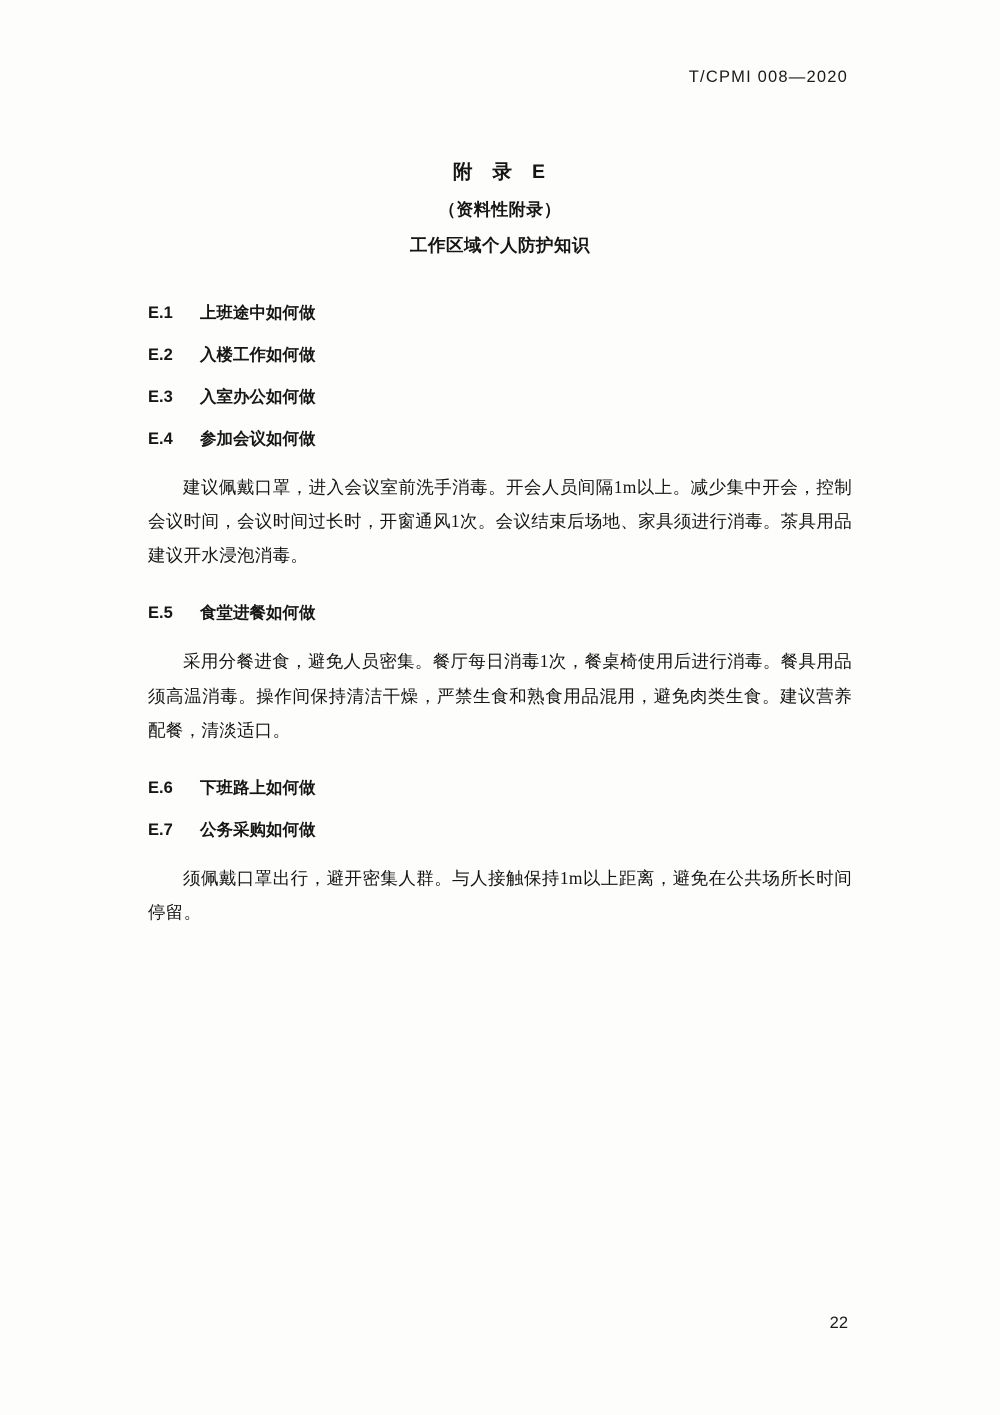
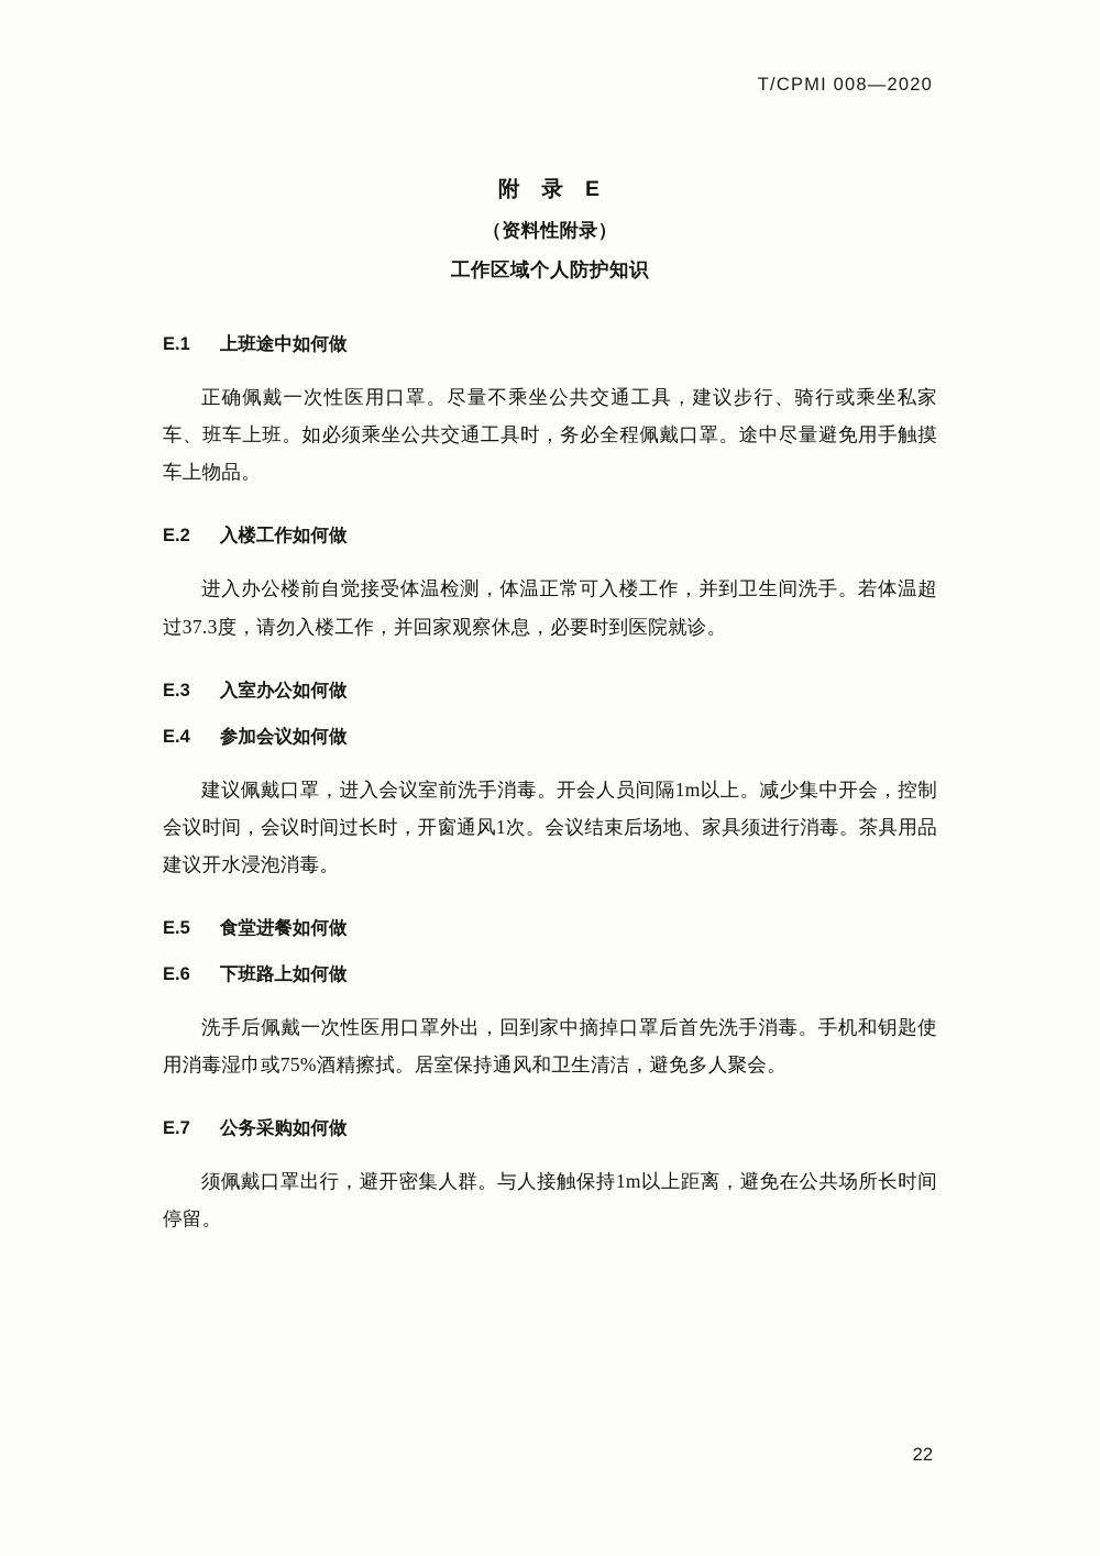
  T/CPMI 008—2020
  附 录 E
  （资料性附录）
  工作区域个人防护知识
  E.1 上班途中如何做
+ 正确佩戴一次性医用口罩。尽量不乘坐公共交通工具，建议步行、骑行或乘坐私家车、班车上班。如必须乘坐公共交通工具时，务必全程佩戴口罩。途中尽量避免用手触摸车上物品。
  E.2 入楼工作如何做
+ 进入办公楼前自觉接受体温检测，体温正常可入楼工作，并到卫生间洗手。若体温超过37.3度，请勿入楼工作，并回家观察休息，必要时到医院就诊。
  E.3 入室办公如何做
  E.4 参加会议如何做
  建议佩戴口罩，进入会议室前洗手消毒。开会人员间隔1m以上。减少集中开会，控制会议时间，会议时间过长时，开窗通风1次。会议结束后场地、家具须进行消毒。茶具用品建议开水浸泡消毒。
  E.5 食堂进餐如何做
- 采用分餐进食，避免人员密集。餐厅每日消毒1次，餐桌椅使用后进行消毒。餐具用品须高温消毒。操作间保持清洁干燥，严禁生食和熟食用品混用，避免肉类生食。建议营养配餐，清淡适口。
  E.6 下班路上如何做
+ 洗手后佩戴一次性医用口罩外出，回到家中摘掉口罩后首先洗手消毒。手机和钥匙使用消毒湿巾或75%酒精擦拭。居室保持通风和卫生清洁，避免多人聚会。
  E.7 公务采购如何做
  须佩戴口罩出行，避开密集人群。与人接触保持1m以上距离，避免在公共场所长时间停留。
  22
